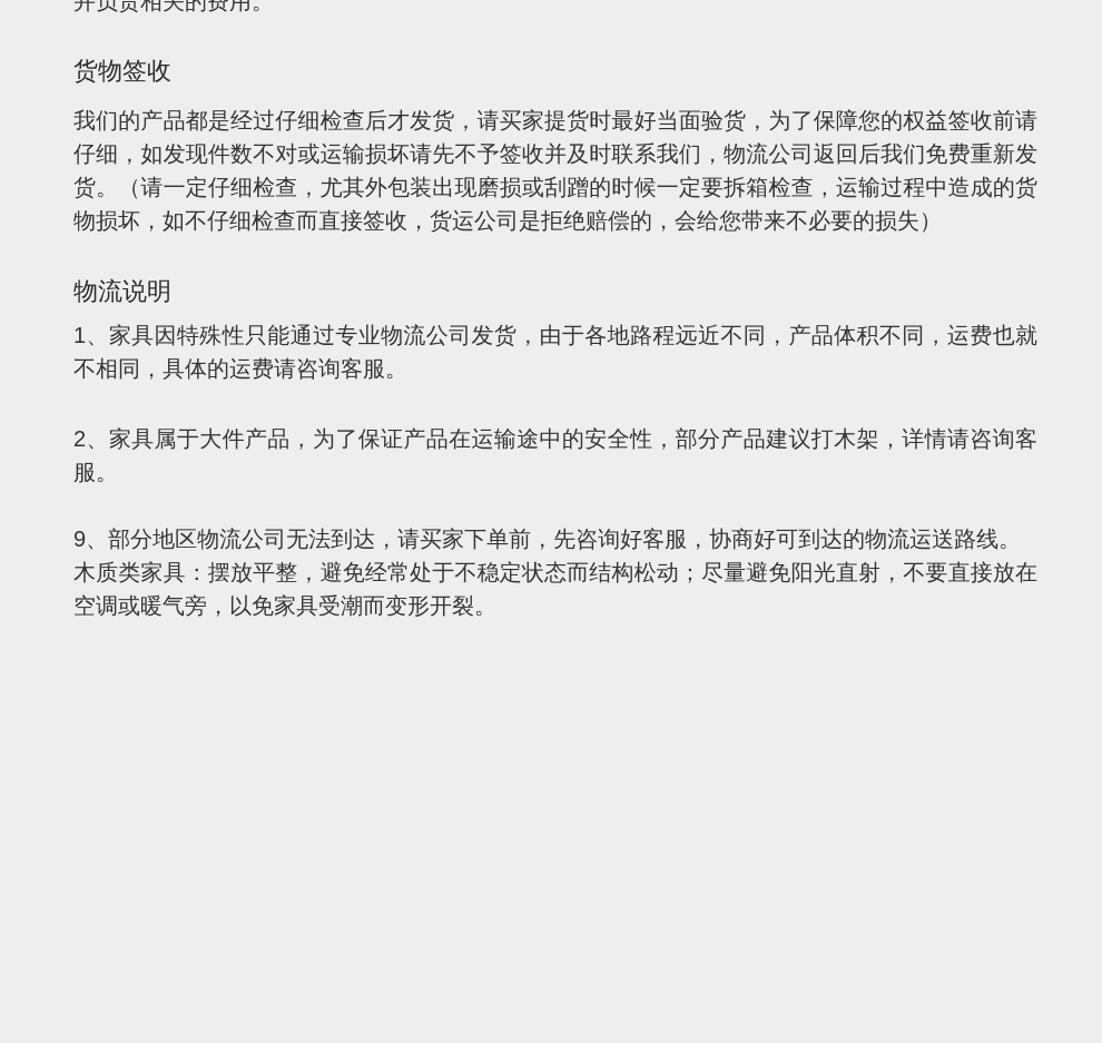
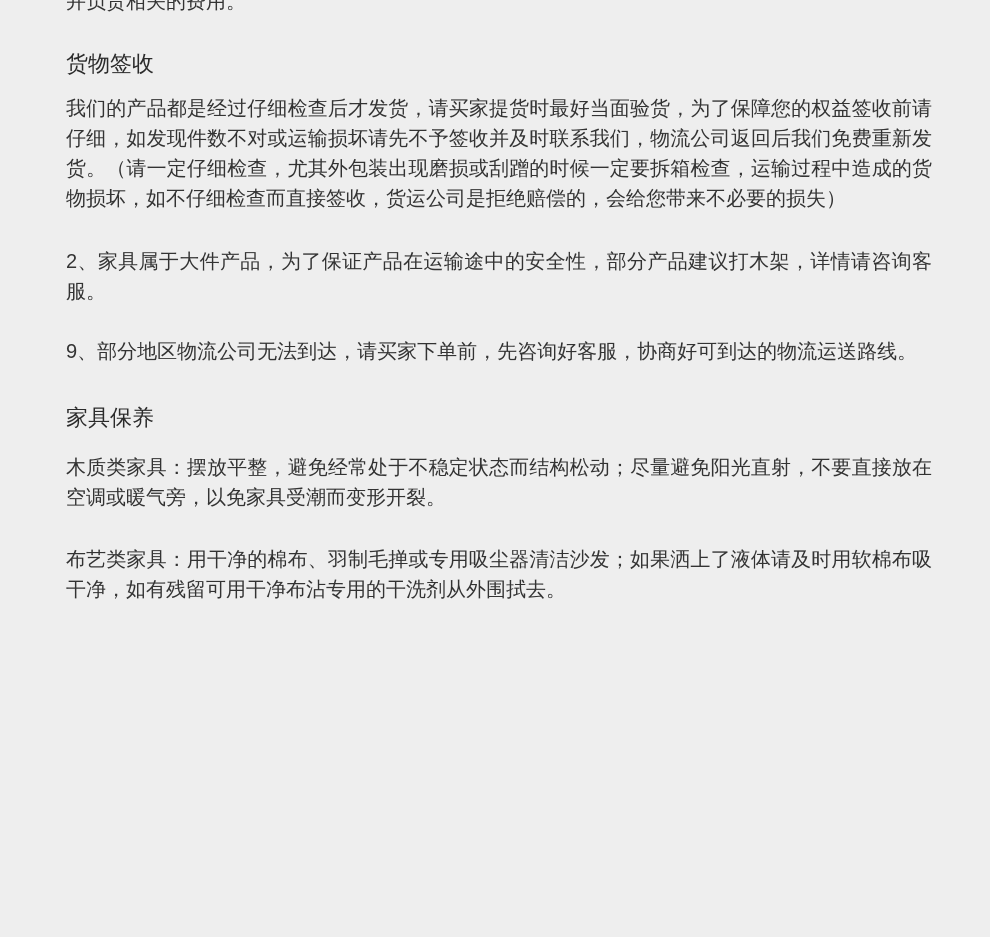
  并负责相关的费用。
  货物签收
  我们的产品都是经过仔细检查后才发货，请买家提货时最好当面验货，为了保障您的权益签收前请仔细，如发现件数不对或运输损坏请先不予签收并及时联系我们，物流公司返回后我们免费重新发货。（请一定仔细检查，尤其外包装出现磨损或刮蹭的时候一定要拆箱检查，运输过程中造成的货物损坏，如不仔细检查而直接签收，货运公司是拒绝赔偿的，会给您带来不必要的损失）
- 物流说明
- 1、家具因特殊性只能通过专业物流公司发货，由于各地路程远近不同，产品体积不同，运费也就不相同，具体的运费请咨询客服。
  2、家具属于大件产品，为了保证产品在运输途中的安全性，部分产品建议打木架，详情请咨询客服。
  9、部分地区物流公司无法到达，请买家下单前，先咨询好客服，协商好可到达的物流运送路线。
+ 家具保养
  木质类家具：摆放平整，避免经常处于不稳定状态而结构松动；尽量避免阳光直射，不要直接放在空调或暖气旁，以免家具受潮而变形开裂。
+ 布艺类家具：用干净的棉布、羽制毛掸或专用吸尘器清洁沙发；如果洒上了液体请及时用软棉布吸干净，如有残留可用干净布沾专用的干洗剂从外围拭去。
